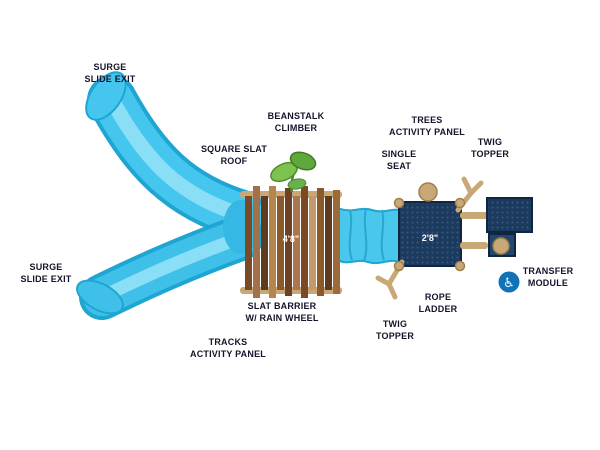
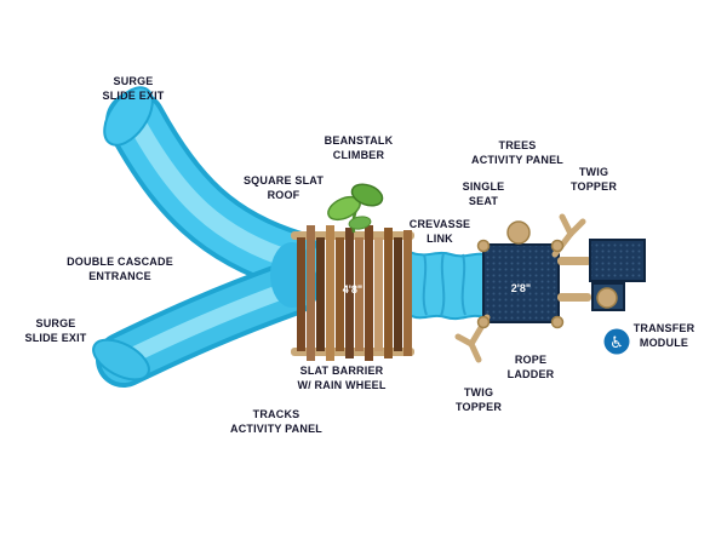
  ♿
  4'8"
  2'8"
  SURGE
  SLIDE EXIT
  SQUARE SLAT
  ROOF
  BEANSTALK
  CLIMBER
  TREES
  ACTIVITY PANEL
  SINGLE
  SEAT
  TWIG
  TOPPER
+ CREVASSE
+ LINK
+ DOUBLE CASCADE
+ ENTRANCE
  SURGE
  SLIDE EXIT
  TRANSFER
  MODULE
  SLAT BARRIER
  W/ RAIN WHEEL
  ROPE
  LADDER
  TWIG
  TOPPER
  TRACKS
  ACTIVITY PANEL
